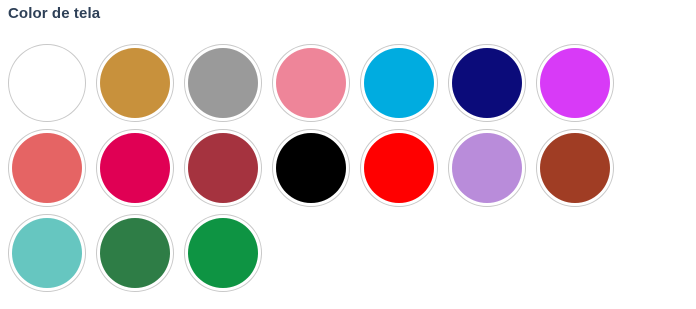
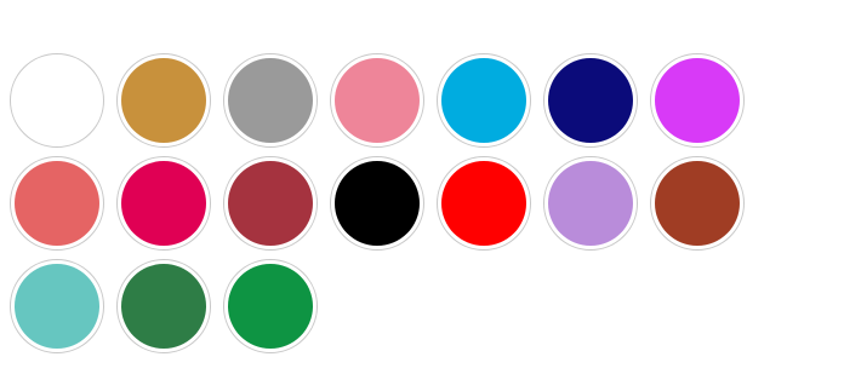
- Color de tela
